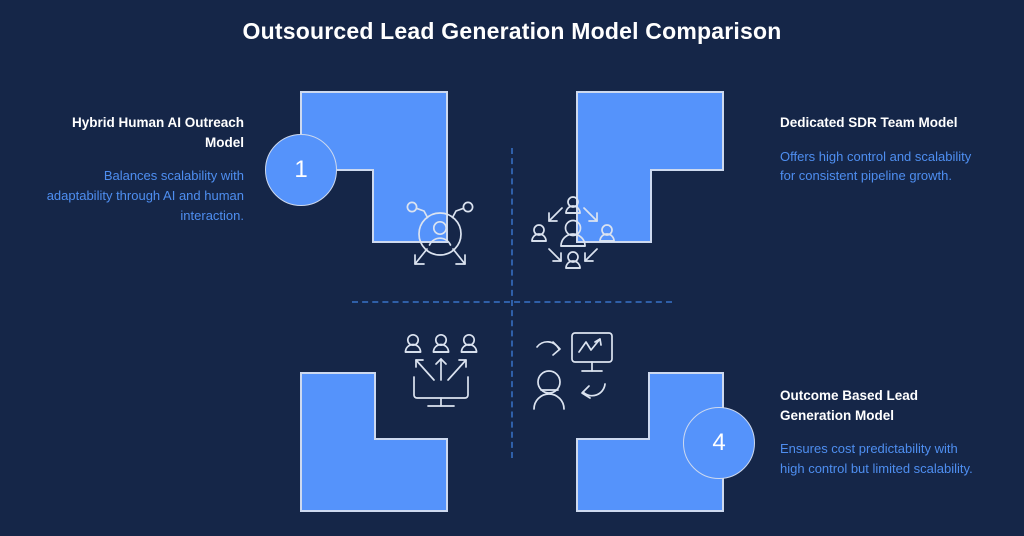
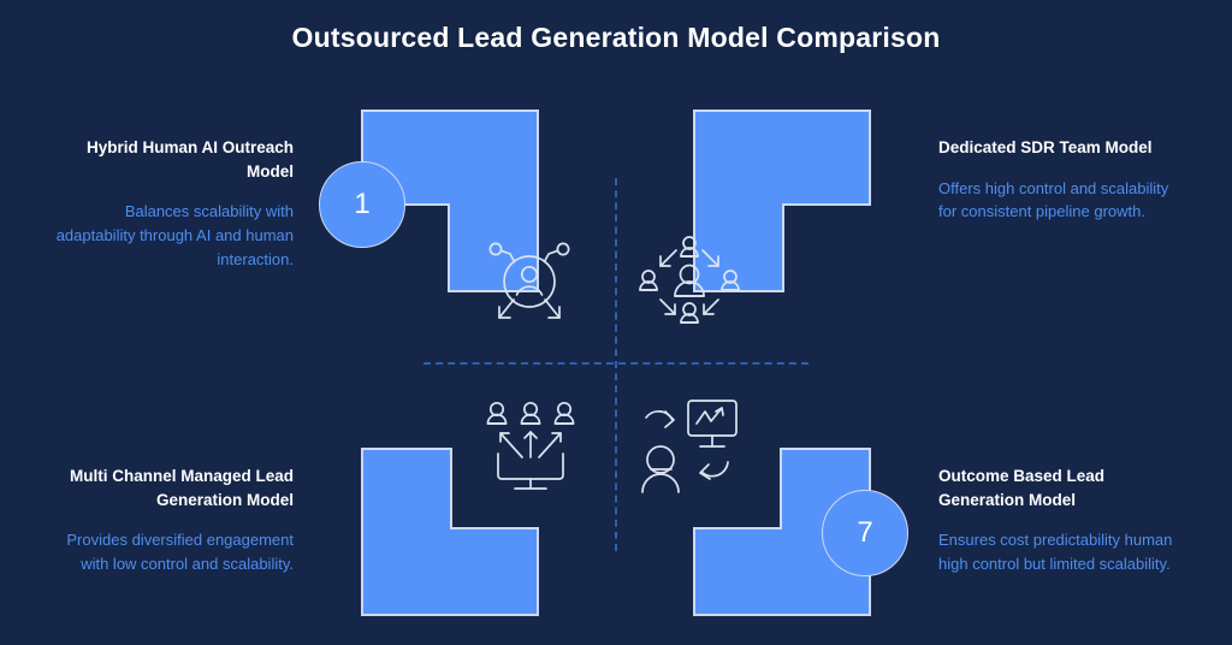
  Outsourced Lead Generation Model Comparison
  1
- 4
+ 7
  Hybrid Human AI Outreach Model
  Balances scalability with adaptability through AI and human interaction.
  Dedicated SDR Team Model
  Offers high control and scalability for consistent pipeline growth.
+ Multi Channel Managed Lead Generation Model
+ Provides diversified engagement with low control and scalability.
  Outcome Based Lead Generation Model
- Ensures cost predictability with high control but limited scalability.
+ Ensures cost predictability human high control but limited scalability.
